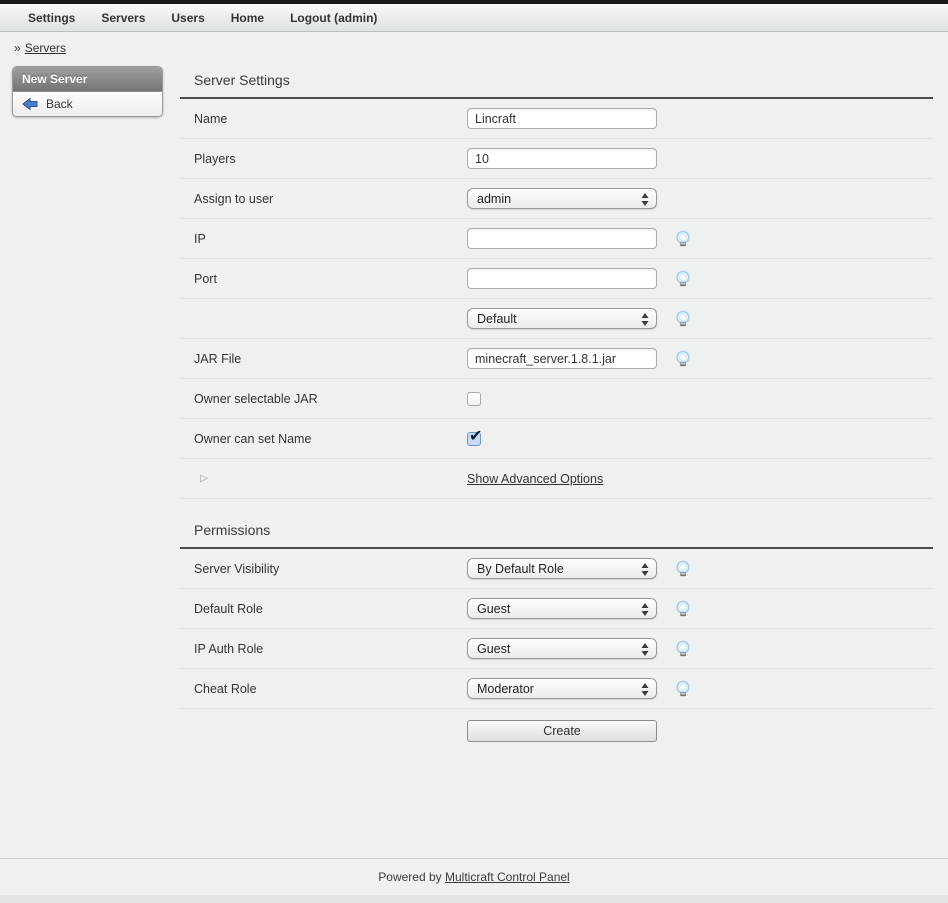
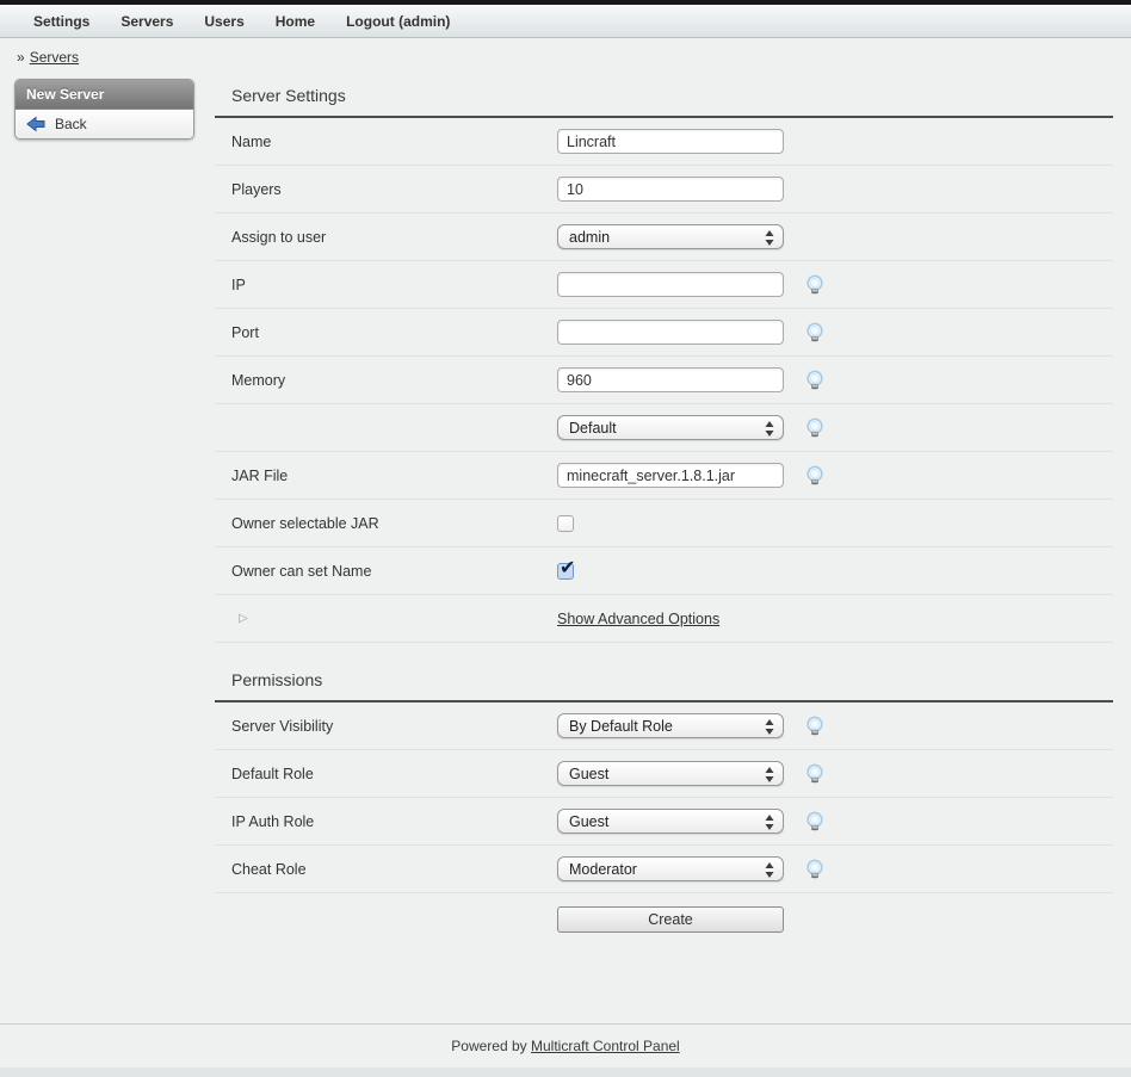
  Settings
  Servers
  Users
  Home
  Logout (admin)
  » Servers
  New Server
  Back
  Server Settings
  Name
  Lincraft
  Players
  10
  Assign to user
  admin
  IP
  Port
+ Memory
+ 960
  Default
  JAR File
  minecraft_server.1.8.1.jar
  Owner selectable JAR
  Owner can set Name
  ▷
  Show Advanced Options
  Permissions
  Server Visibility
  By Default Role
  Default Role
  Guest
  IP Auth Role
  Guest
  Cheat Role
  Moderator
  Create
  Powered by Multicraft Control Panel
